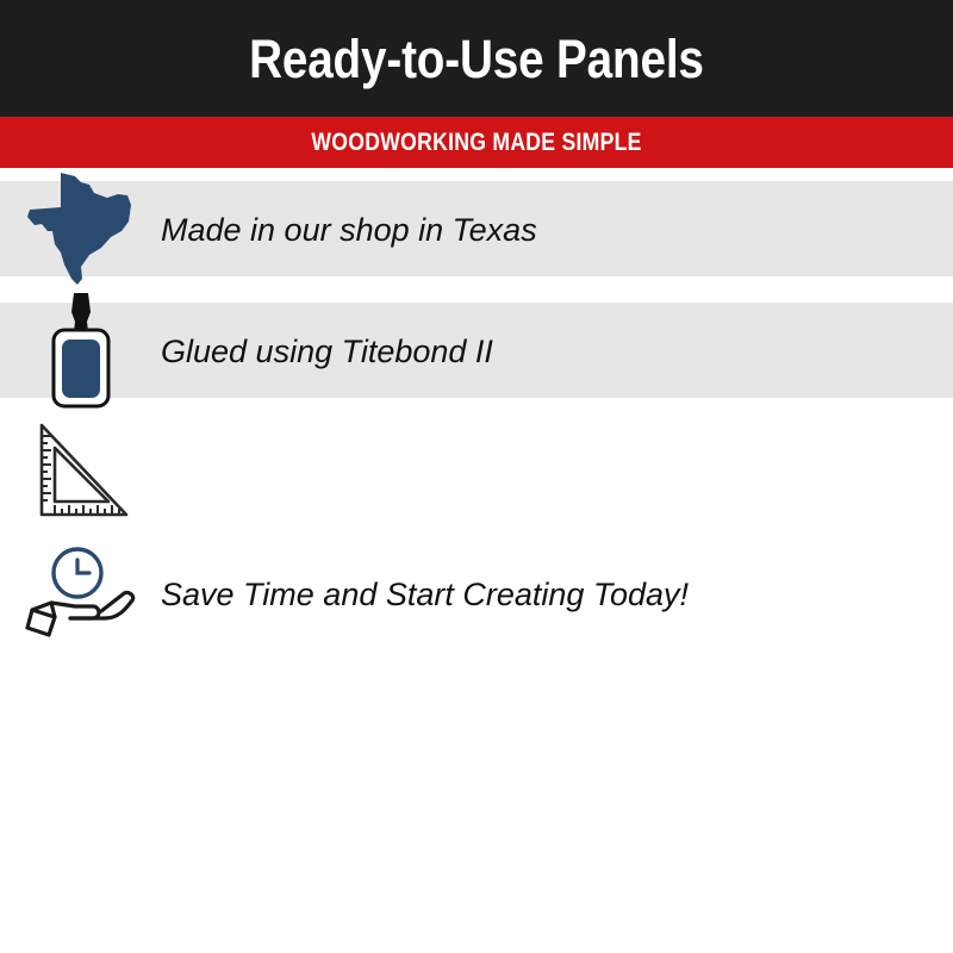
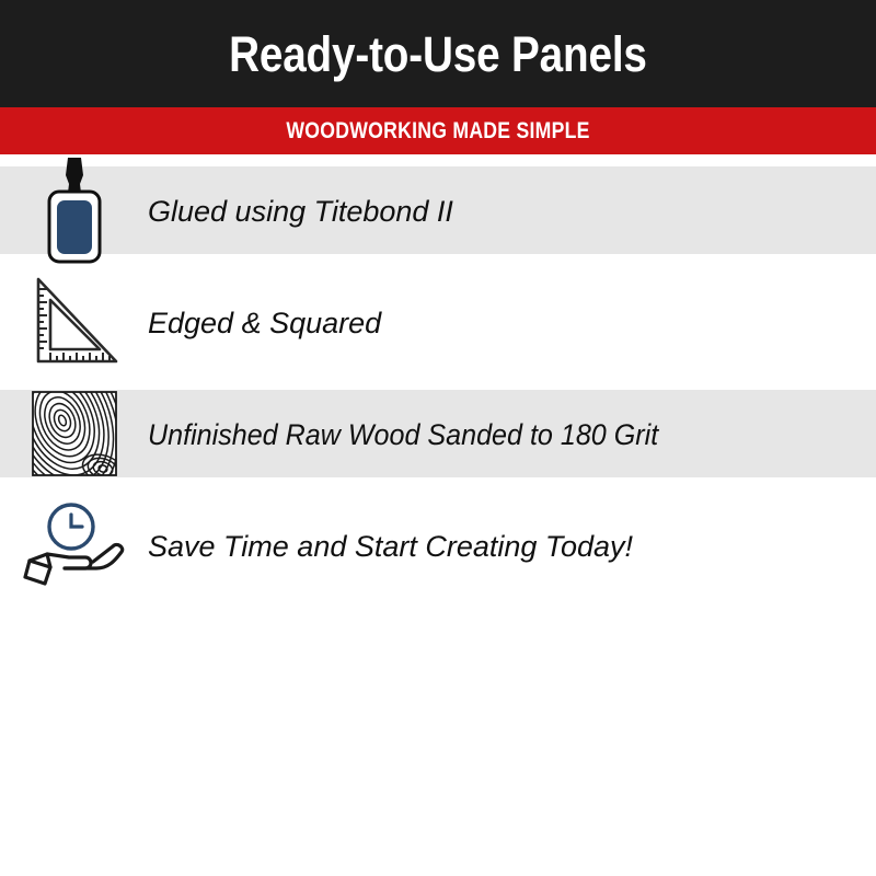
  Ready-to-Use Panels
  WOODWORKING MADE SIMPLE
- Made in our shop in Texas
  Glued using Titebond II
+ Edged & Squared
+ Unfinished Raw Wood Sanded to 180 Grit
  Save Time and Start Creating Today!
